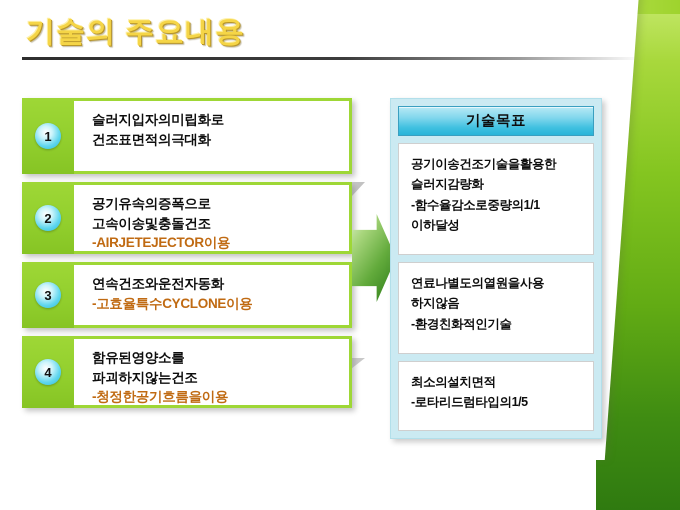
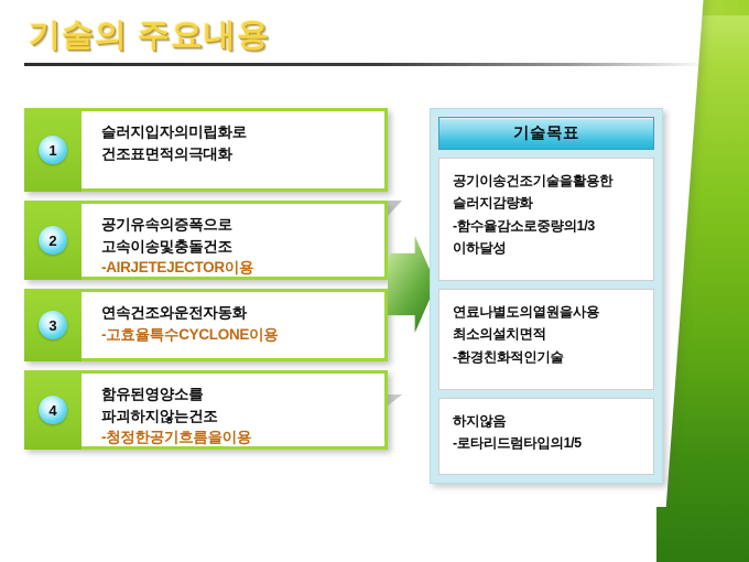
  기술의 주요내용
  1
  슬러지입자의미립화로
  건조표면적의극대화
  2
  공기유속의증폭으로
  고속이송및충돌건조
  -AIRJETEJECTOR이용
  3
  연속건조와운전자동화
  -고효율특수CYCLONE이용
  4
  함유된영양소를
  파괴하지않는건조
  -청정한공기흐름을이용
  기술목표
  공기이송건조기술을활용한
  슬러지감량화
- -함수율감소로중량의1/1
+ -함수율감소로중량의1/3
  이하달성
  연료나별도의열원을사용
- 하지않음
+ 최소의설치면적
  -환경친화적인기술
- 최소의설치면적
+ 하지않음
  -로타리드럼타입의1/5
